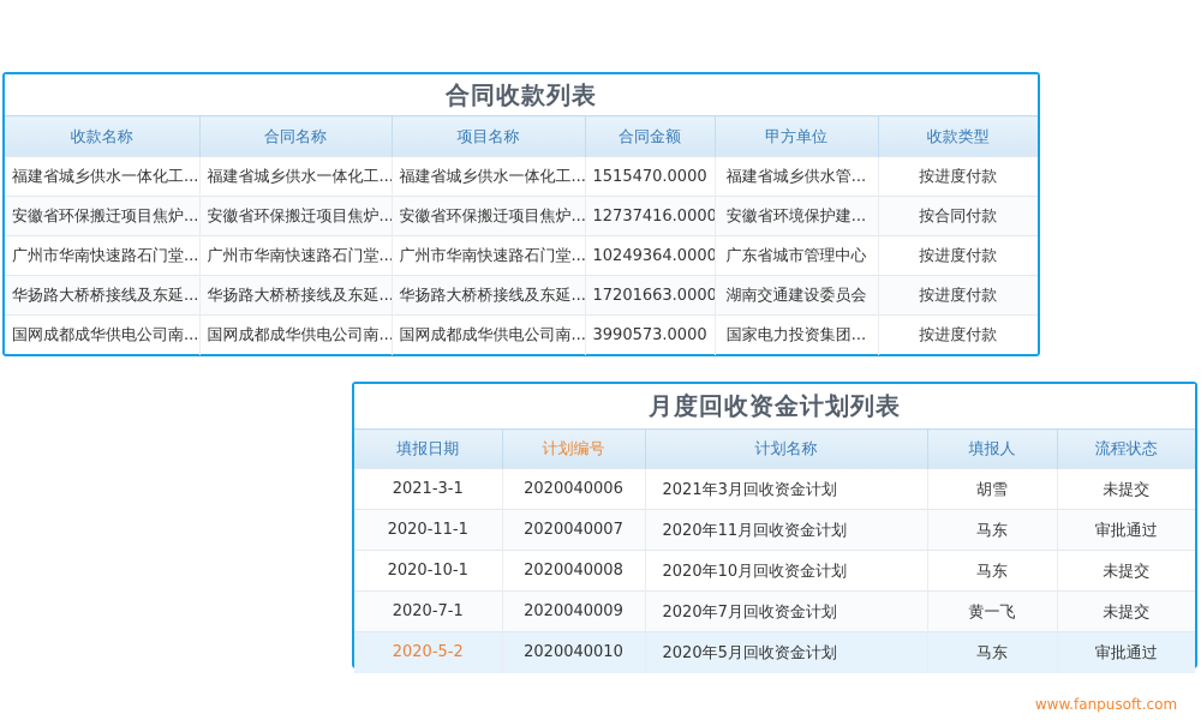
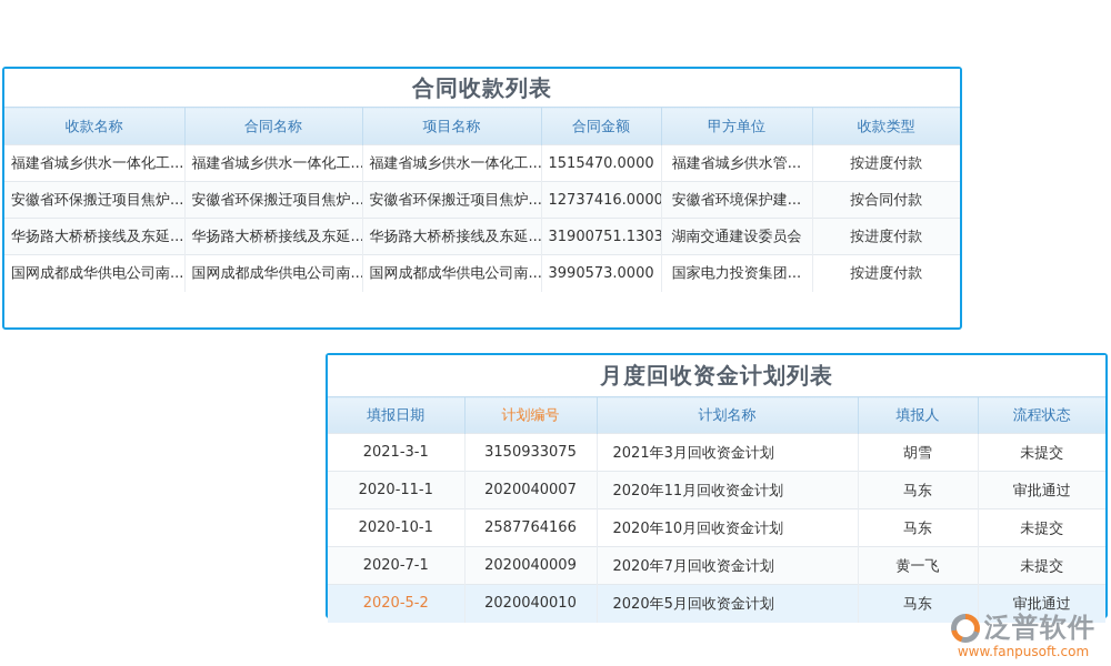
  合同收款列表
  收款名称	合同名称	项目名称	合同金额	甲方单位	收款类型
  福建省城乡供水一体化工...	福建省城乡供水一体化工...	福建省城乡供水一体化工...	1515470.0000	福建省城乡供水管...	按进度付款
  安徽省环保搬迁项目焦炉...	安徽省环保搬迁项目焦炉..	安徽省环保搬迁项目焦炉...	12737416.0000	安徽省环境保护建...	按合同付款
- 广州市华南快速路石门堂...	广州市华南快速路石门堂...	广州市华南快速路石门堂...	10249364.0000	广东省城市管理中心	按进度付款
- 华扬路大桥桥接线及东延...	华扬路大桥桥接线及东延..	华扬路大桥桥接线及东延...	17201663.0000	湖南交通建设委员会	按进度付款
+ 华扬路大桥桥接线及东延...	华扬路大桥桥接线及东延..	华扬路大桥桥接线及东延...	31900751.1303	湖南交通建设委员会	按进度付款
  国网成都成华供电公司南...	国网成都成华供电公司南...	国网成都成华供电公司南...	3990573.0000	国家电力投资集团...	按进度付款
  月度回收资金计划列表
  填报日期	计划编号	计划名称	填报人	流程状态
- 2021-3-1	2020040006	2021年3月回收资金计划	胡雪	未提交
+ 2021-3-1	3150933075	2021年3月回收资金计划	胡雪	未提交
  2020-11-1	2020040007	2020年11月回收资金计划	马东	审批通过
- 2020-10-1	2020040008	2020年10月回收资金计划	马东	未提交
+ 2020-10-1	2587764166	2020年10月回收资金计划	马东	未提交
  2020-7-1	2020040009	2020年7月回收资金计划	黄一飞	未提交
  2020-5-2	2020040010	2020年5月回收资金计划	马东	审批通过
+ 泛普软件
  www.fanpusoft.com
